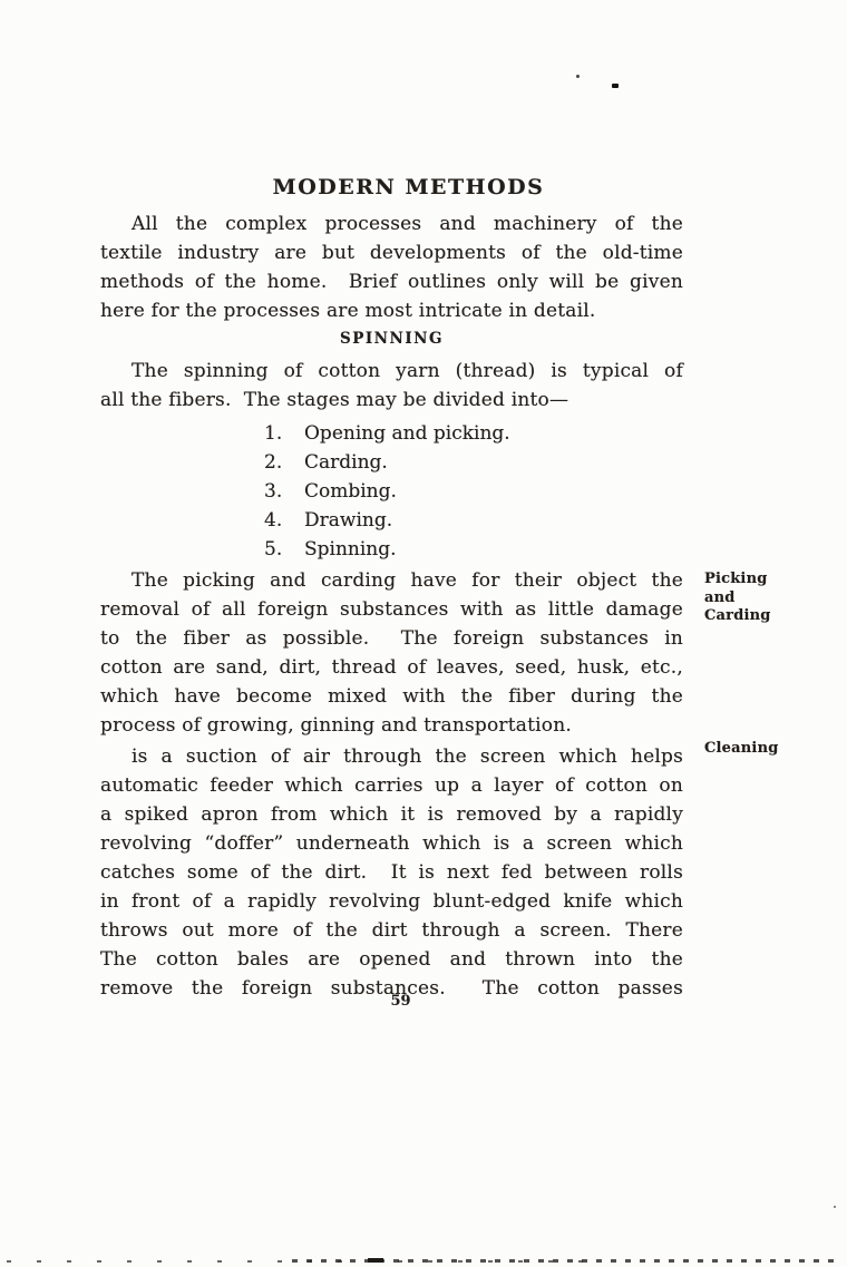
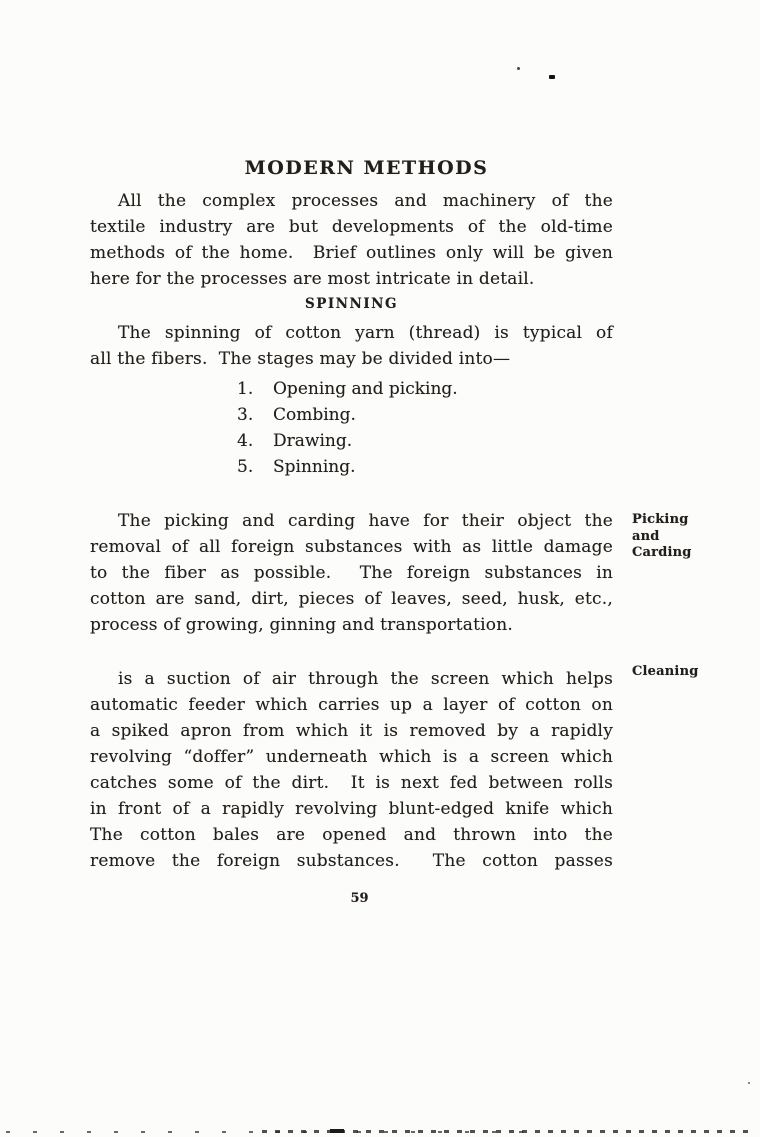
  MODERN METHODS
  All the complex processes and machinery of the
  textile industry are but developments of the old-time
  methods of the home. Brief outlines only will be given
  here for the processes are most intricate in detail.
  SPINNING
  The spinning of cotton yarn (thread) is typical of
  all the fibers. The stages may be divided into—
  1. Opening and picking.
- 2. Carding.
  3. Combing.
  4. Drawing.
  5. Spinning.
  The picking and carding have for their object the
  removal of all foreign substances with as little damage
  to the fiber as possible. The foreign substances in
- cotton are sand, dirt, thread of leaves, seed, husk, etc.,
+ cotton are sand, dirt, pieces of leaves, seed, husk, etc.,
- which have become mixed with the fiber during the
  process of growing, ginning and transportation.
  is a suction of air through the screen which helps
  automatic feeder which carries up a layer of cotton on
  a spiked apron from which it is removed by a rapidly
  revolving “doffer” underneath which is a screen which
  catches some of the dirt. It is next fed between rolls
  in front of a rapidly revolving blunt-edged knife which
- throws out more of the dirt through a screen. There
  The cotton bales are opened and thrown into the
  remove the foreign substances. The cotton passes
  Picking
  and
  Carding
  Cleaning
  59
